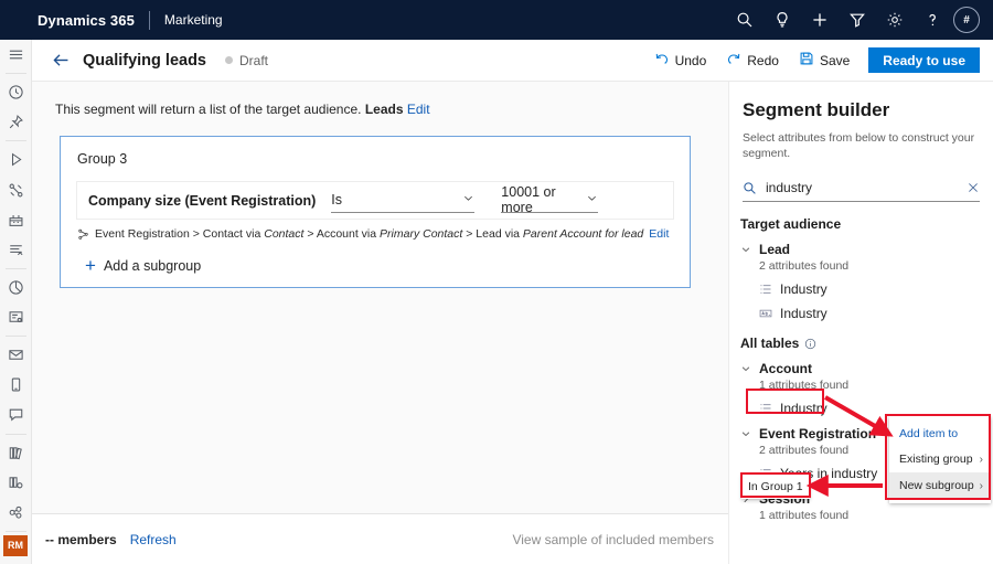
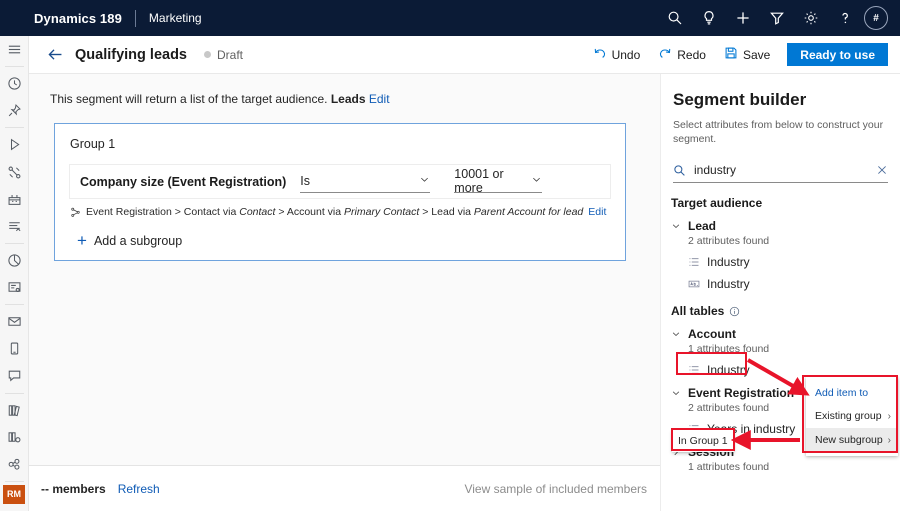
- Dynamics 365
+ Dynamics 189
  Marketing
  #
  RM
  Qualifying leads
  Draft
  Undo
  Redo
  Save
  Ready to use
  This segment will return a list of the target audience. Leads Edit
- Group 3
+ Group 1
  Company size (Event Registration)
  Is
  10001 or more
  Event Registration > Contact via Contact > Account via Primary Contact > Lead via Parent Account for lead
  Edit
  +
  Add a subgroup
  -- members
  Refresh
  View sample of included members
  Segment builder
  Select attributes from below to construct your segment.
  industry
  Target audience
  Lead
  2 attributes found
  Industry
  Industry
  All tables
  Account
  1 attributes found
  Industry
  Event Registration
  2 attributes found
  s in industry
  Session
  1 attributes found
  In Group 1
  Add item to
  Existing group
  ›
  New subgroup
  ›
